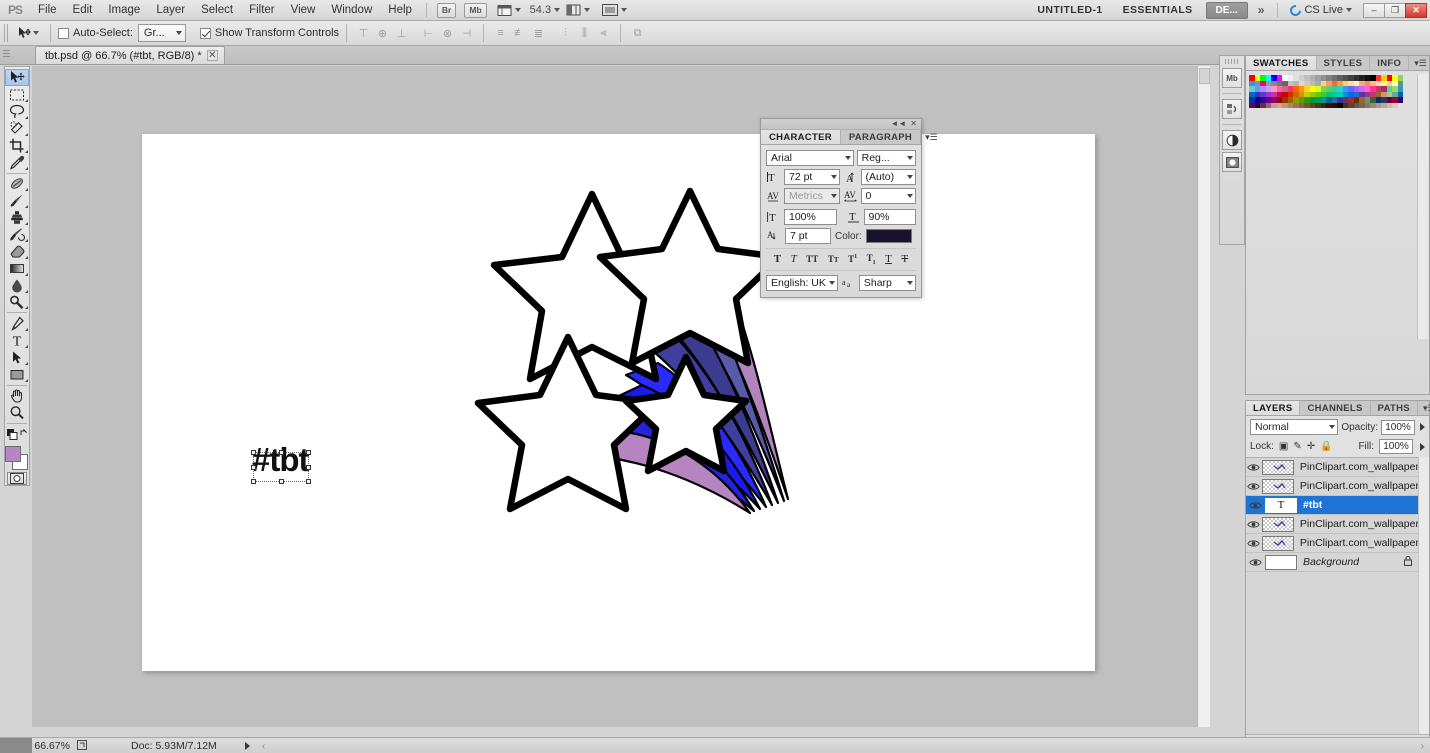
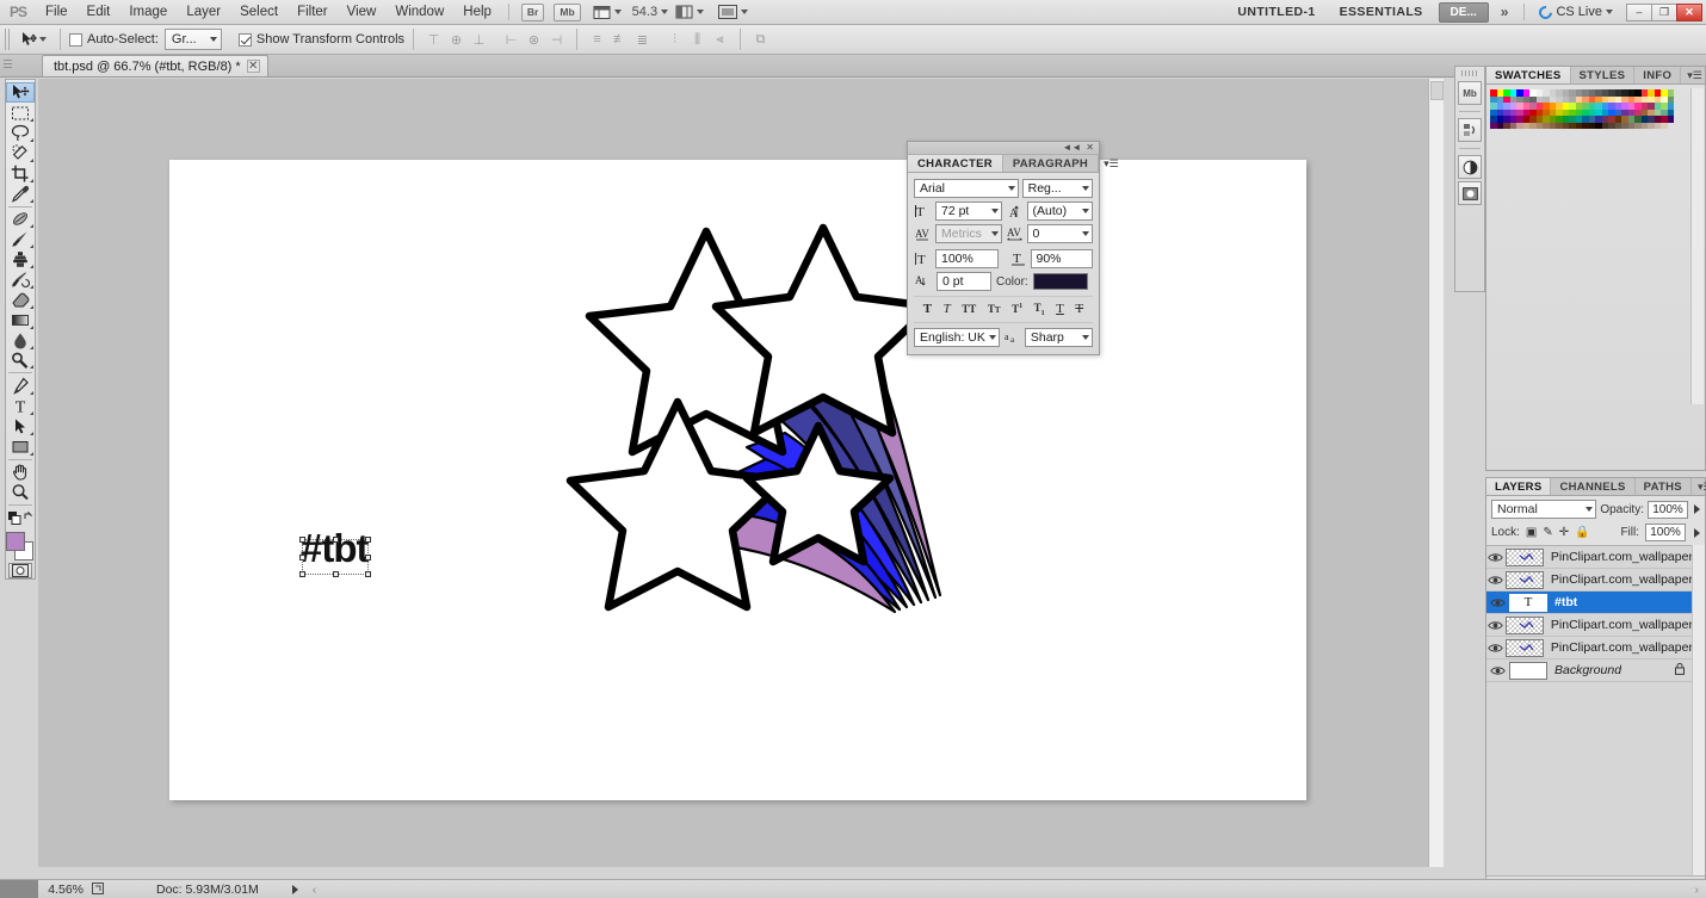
  PS
  File
  Edit
  Image
  Layer
  Select
  Filter
  View
  Window
  Help
  Br
  Mb
  54.3
  UNTITLED-1
  ESSENTIALS
  DE...
  »
  CS Live
  –
  ❐
  ✕
  Auto-Select:
  Gr...
  Show Transform Controls
  ⊤
  ⊕
  ⊥
  ⊢
  ⊗
  ⊣
  ≡
  ≢
  ≣
  ⫶
  ⫼
  ⫷
  ⧉
  tbt.psd @ 66.7% (#tbt, RGB/8) *
  ✕
  T
  #tbt
  ◄◄
  ✕
  CHARACTER
  PARAGRAPH
  ▾☰
  Arial
  Reg...
  T
  72 pt
  A
  (Auto)
  AV
  Metrics
  AV
  0
  T
  100%
  T
  90%
  A
- 7 pt
+ 0 pt
  Color:
  T
  T
  TT
  TT
  T
  T
  English: UK
  a
  a
  Sharp
  Mb
  SWATCHES
  STYLES
  INFO
  ▾☰
  LAYERS
  CHANNELS
  PATHS
  Normal
  Opacity:
  100%
  Lock:
  ▣
  ✎
  ✛
  🔒
  Fill:
  100%
  PinClipart.com_wallpape
  PinClipart.com_wallpape
  T
  #tbt
  PinClipart.com_wallpape
  PinClipart.com_wallpape
  Background
- 66.67%
+ 4.56%
- Doc: 5.93M/7.12M
+ Doc: 5.93M/3.01M
  ‹
  ›
